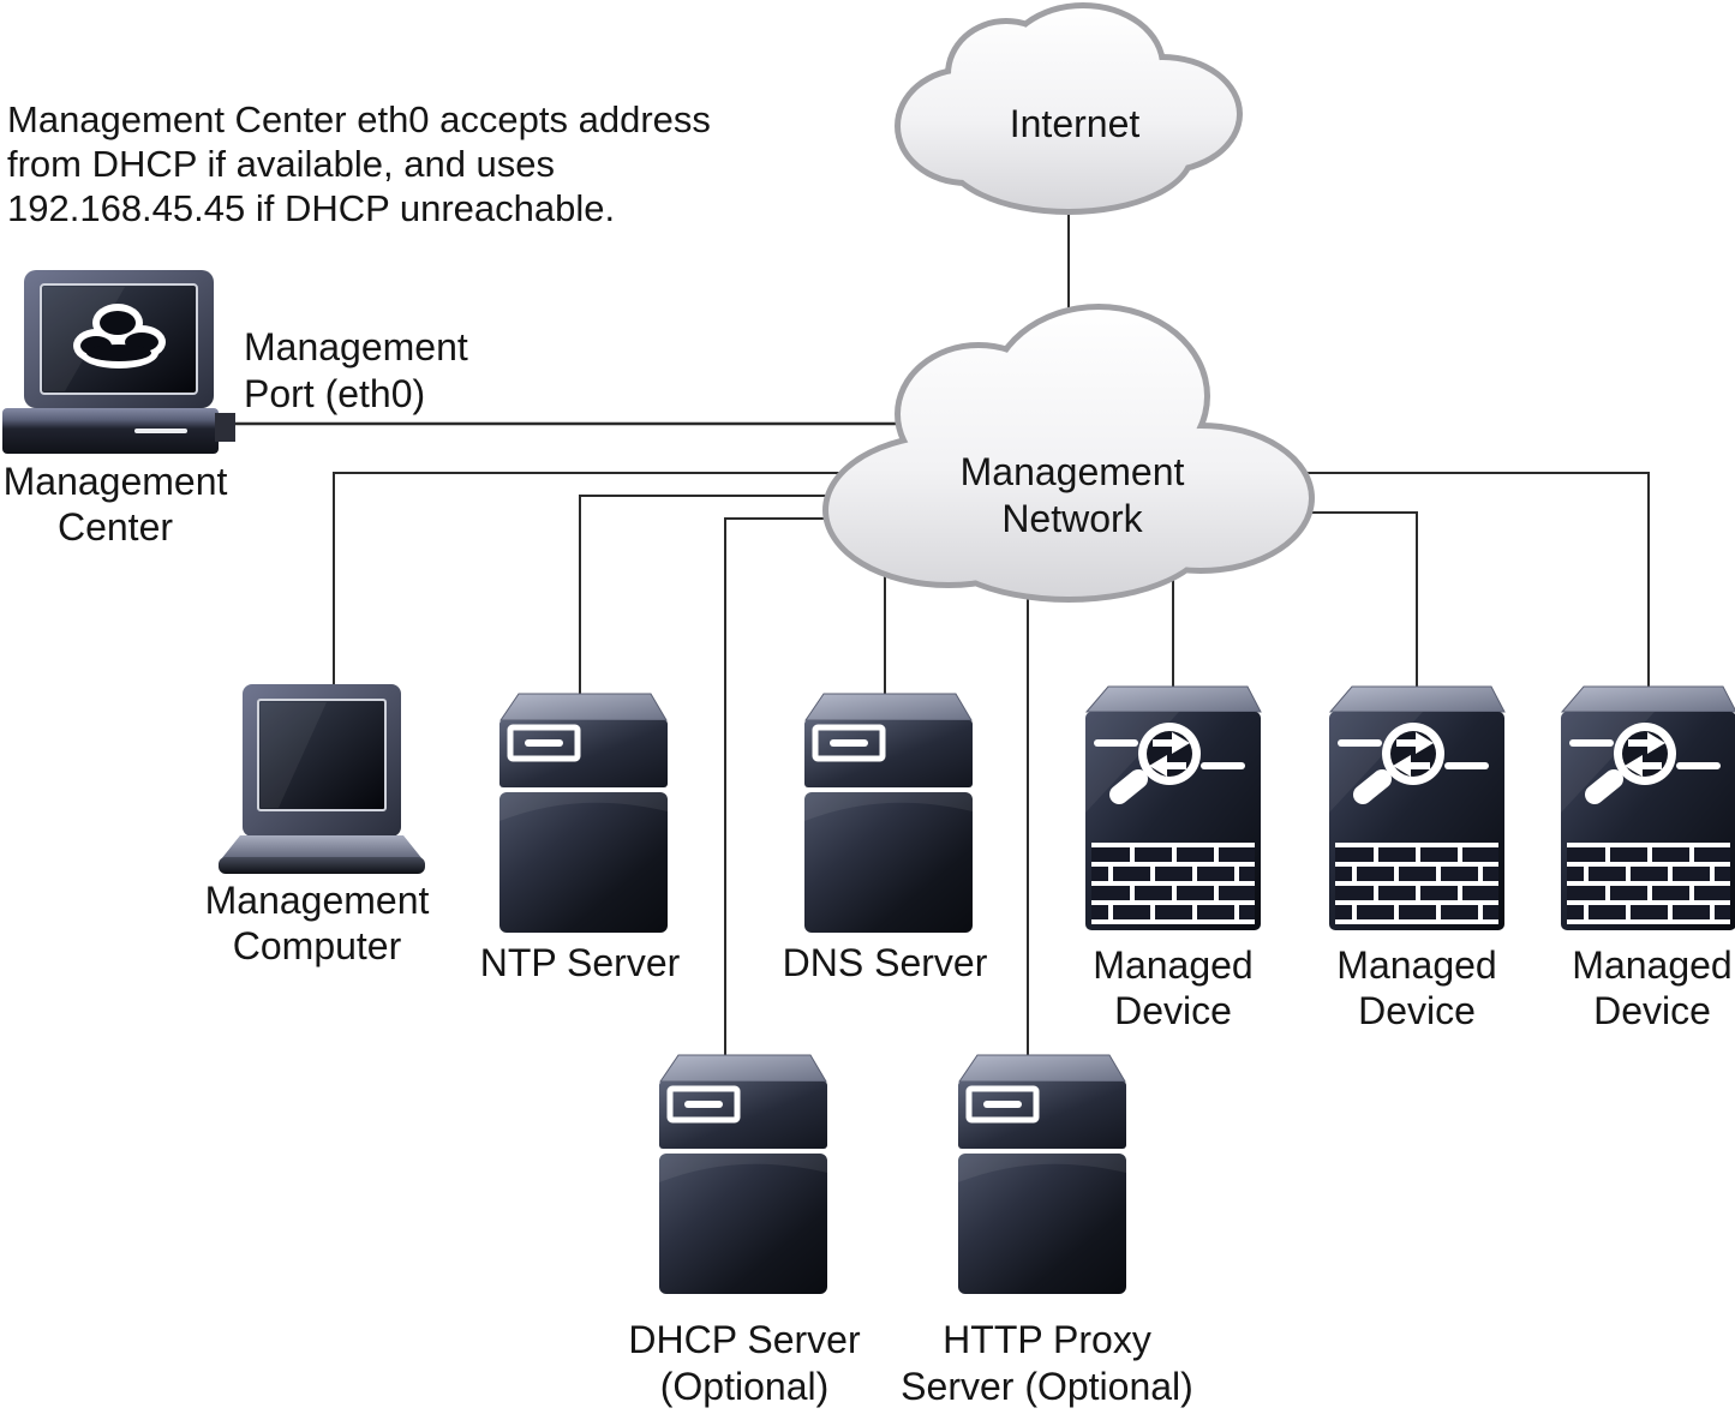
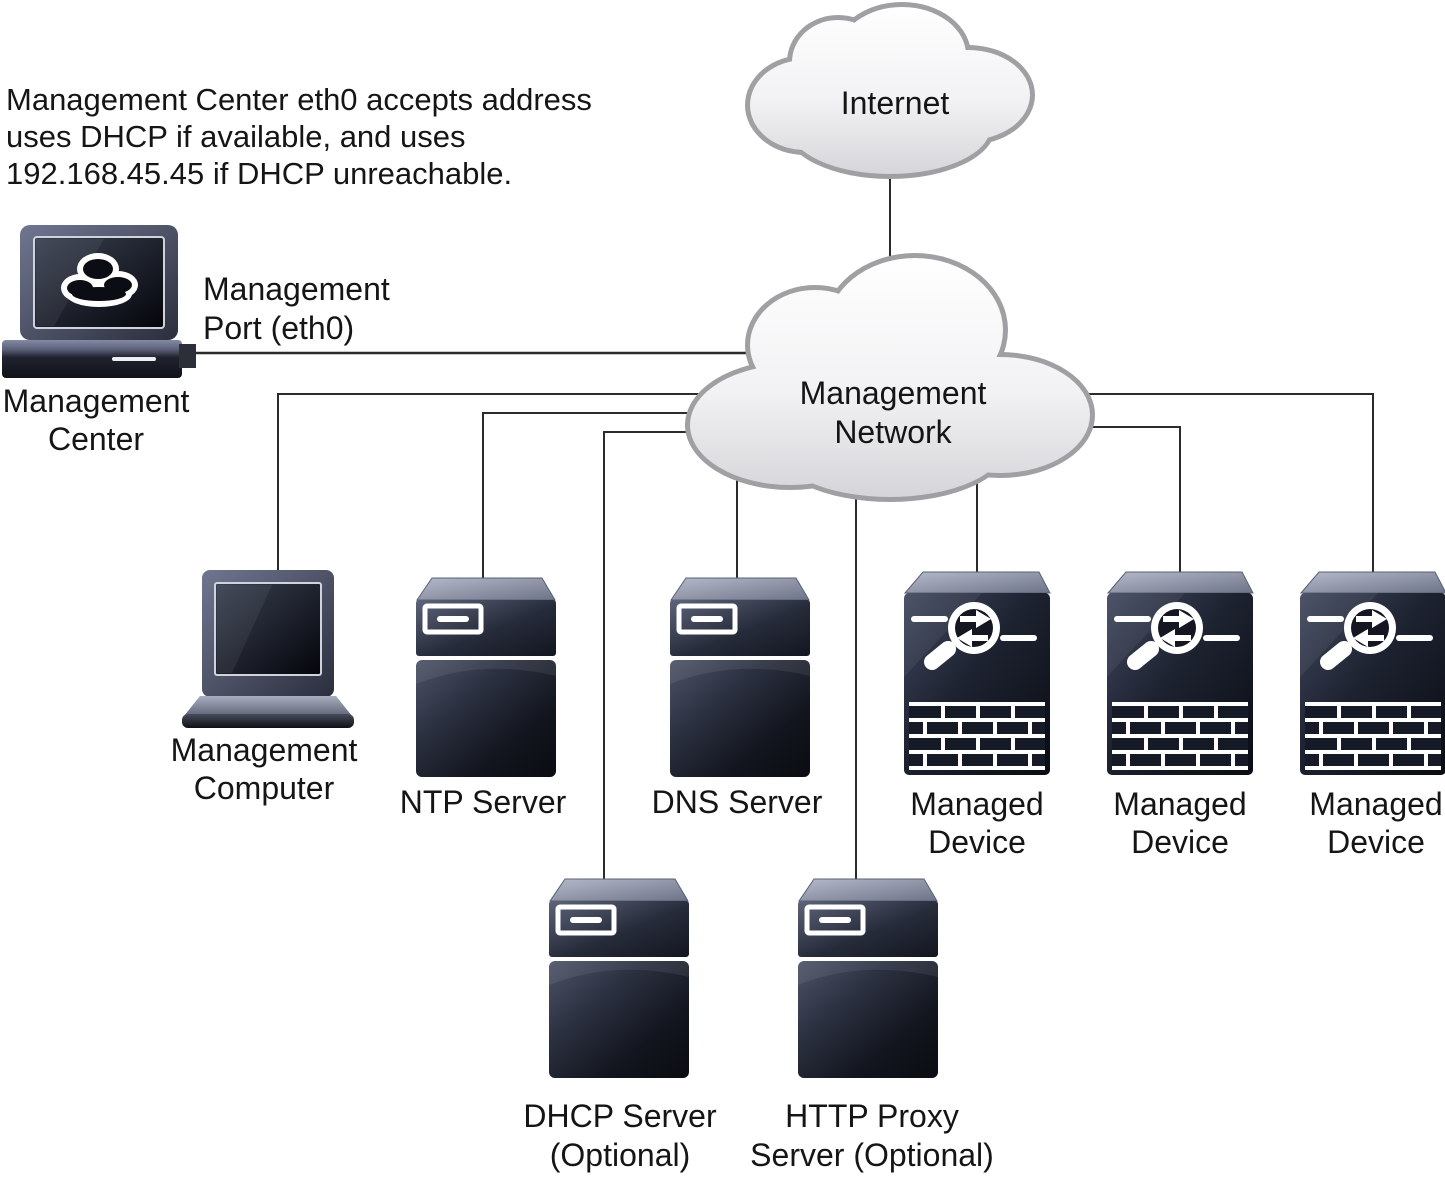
  Internet
  Management
  Network
  Management Center eth0 accepts address
- from DHCP if available, and uses
+ uses DHCP if available, and uses
  192.168.45.45 if DHCP unreachable.
  Management
  Port (eth0)
  Management
  Center
  Management
  Computer
  NTP Server
  DNS Server
  Managed
  Device
  Managed
  Device
  Managed
  Device
  DHCP Server
  (Optional)
  HTTP Proxy
  Server (Optional)
